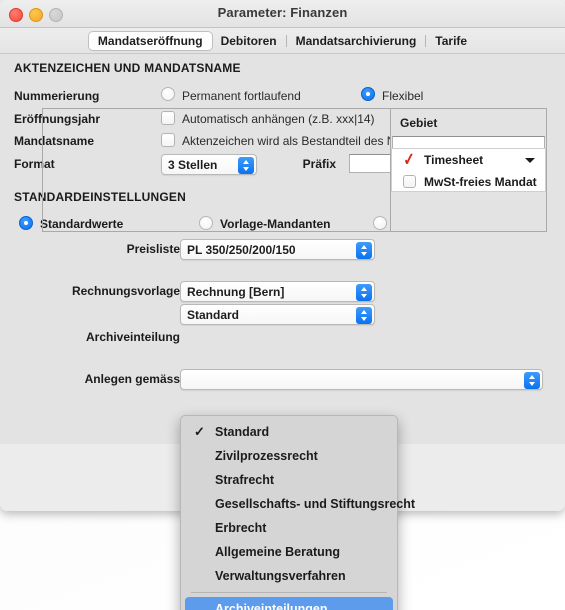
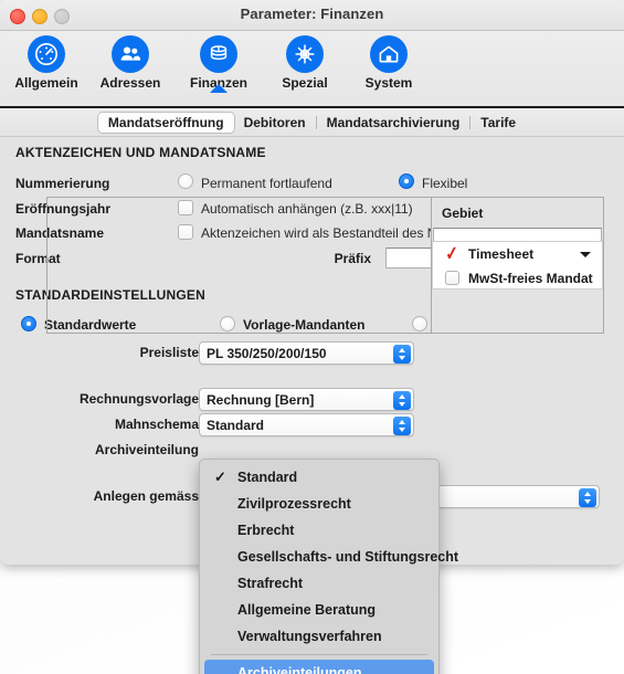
  Parameter: Finanzen
+ Allgemein
+ Adressen
+ Finanzen
+ Spezial
+ System
  Mandatseröffnung
  Debitoren
  Mandatsarchivierung
  Tarife
  AKTENZEICHEN UND MANDATSNAME
  Nummerierung
  Permanent fortlaufend
  Flexibel
  Eröffnungsjahr
- Automatisch anhängen (z.B. xxx|14)
+ Automatisch anhängen (z.B. xxx|11)
  Mandatsname
  Format
- 3 Stellen
  Präfix
  STANDARDEINSTELLUNGEN
  Standardwerte
  Vorlage-Mandanten
  Preisliste
  PL 350/250/200/150
  Rechnungsvorlage
  Rechnung [Bern]
+ Mahnschema
  Standard
  Archiveinteilung
  Anlegen gemäss
  Gebiet
  Timesheet
  MwSt-freies Mandat
  ✓
  Standard
  Zivilprozessrecht
- Strafrecht
+ Erbrecht
  Gesellschafts- und Stiftungsrecht
- Erbrecht
+ Strafrecht
  Allgemeine Beratung
  Verwaltungsverfahren
  Archiveinteilungen...
